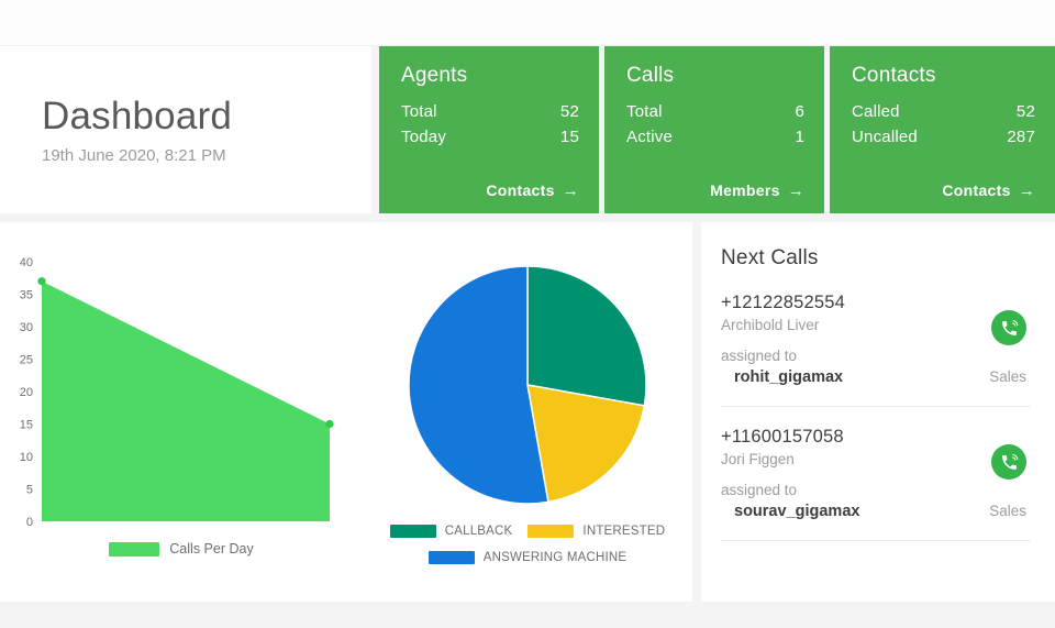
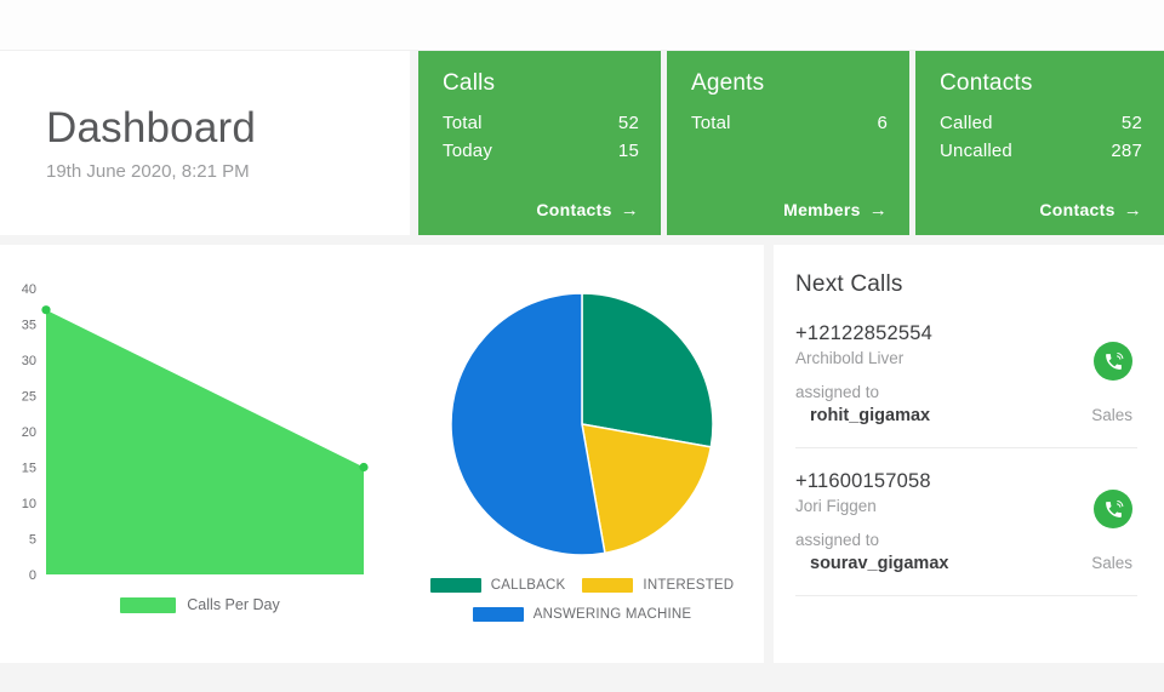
  Dashboard
  19th June 2020, 8:21 PM
- Agents
+ Calls
  Total
  52
  Today
  15
  Contacts
  →
- Calls
+ Agents
  Total
  6
- Active
- 1
  Members
  →
  Contacts
  Called
  52
  Uncalled
  287
  Contacts
  →
  0
  5
  10
  15
  20
  25
  30
  35
  40
  Calls Per Day
  CALLBACK
  INTERESTED
  ANSWERING MACHINE
  Next Calls
  +12122852554
  Archibold Liver
  assigned to
  rohit_gigamax
  Sales
  +11600157058
  Jori Figgen
  assigned to
  sourav_gigamax
  Sales
